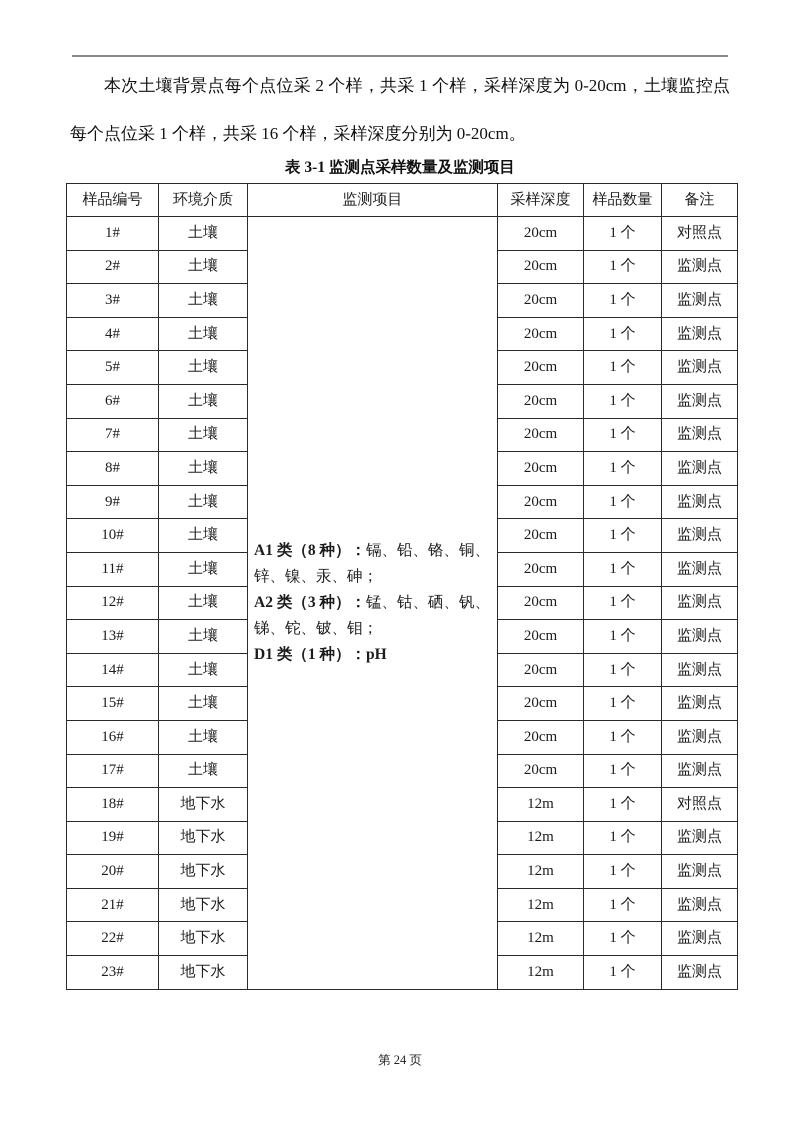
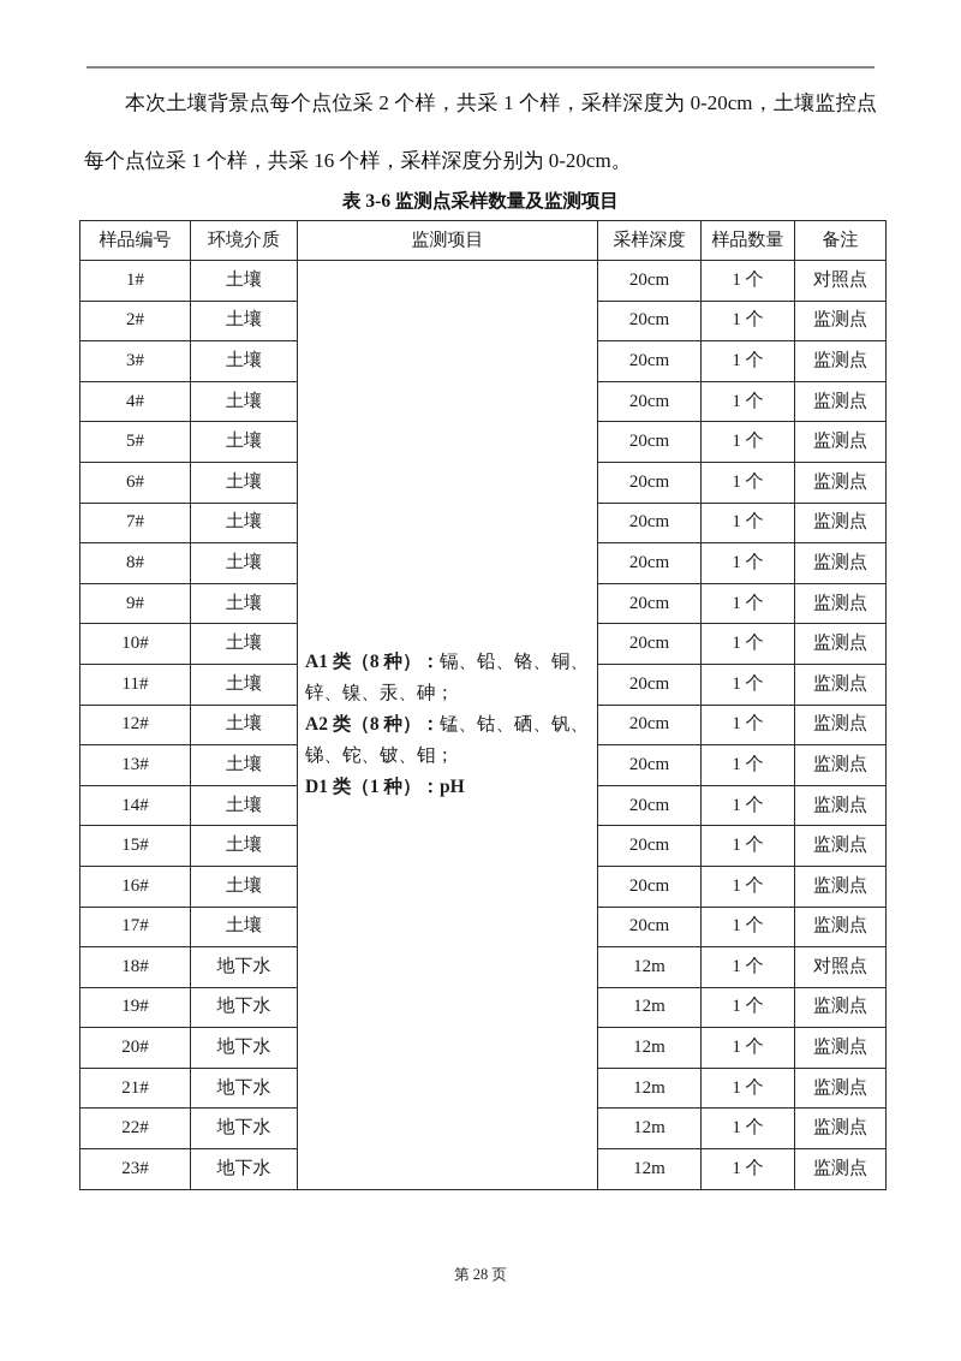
  本次土壤背景点每个点位采 2 个样，共采 1 个样，采样深度为 0-20cm，土壤监控点每个点位采 1 个样，共采 16 个样，采样深度分别为 0-20cm。
- 表 3-1 监测点采样数量及监测项目
+ 表 3-6 监测点采样数量及监测项目
  样品编号	环境介质	监测项目	采样深度	样品数量	备注
- 1#	土壤	A1 类（8 种）：镉、铅、铬、铜、锌、镍、汞、砷；A2 类（3 种）：锰、钴、硒、钒、锑、铊、铍、钼；D1 类（1 种）：pH	20cm	1 个	对照点
+ 1#	土壤	A1 类（8 种）：镉、铅、铬、铜、锌、镍、汞、砷；A2 类（8 种）：锰、钴、硒、钒、锑、铊、铍、钼；D1 类（1 种）：pH	20cm	1 个	对照点
  2#	土壤	20cm	1 个	监测点
  3#	土壤	20cm	1 个	监测点
  4#	土壤	20cm	1 个	监测点
  5#	土壤	20cm	1 个	监测点
  6#	土壤	20cm	1 个	监测点
  7#	土壤	20cm	1 个	监测点
  8#	土壤	20cm	1 个	监测点
  9#	土壤	20cm	1 个	监测点
  10#	土壤	20cm	1 个	监测点
  11#	土壤	20cm	1 个	监测点
  12#	土壤	20cm	1 个	监测点
  13#	土壤	20cm	1 个	监测点
  14#	土壤	20cm	1 个	监测点
  15#	土壤	20cm	1 个	监测点
  16#	土壤	20cm	1 个	监测点
  17#	土壤	20cm	1 个	监测点
  18#	地下水	12m	1 个	对照点
  19#	地下水	12m	1 个	监测点
  20#	地下水	12m	1 个	监测点
  21#	地下水	12m	1 个	监测点
  22#	地下水	12m	1 个	监测点
  23#	地下水	12m	1 个	监测点
- 第 24 页
+ 第 28 页
